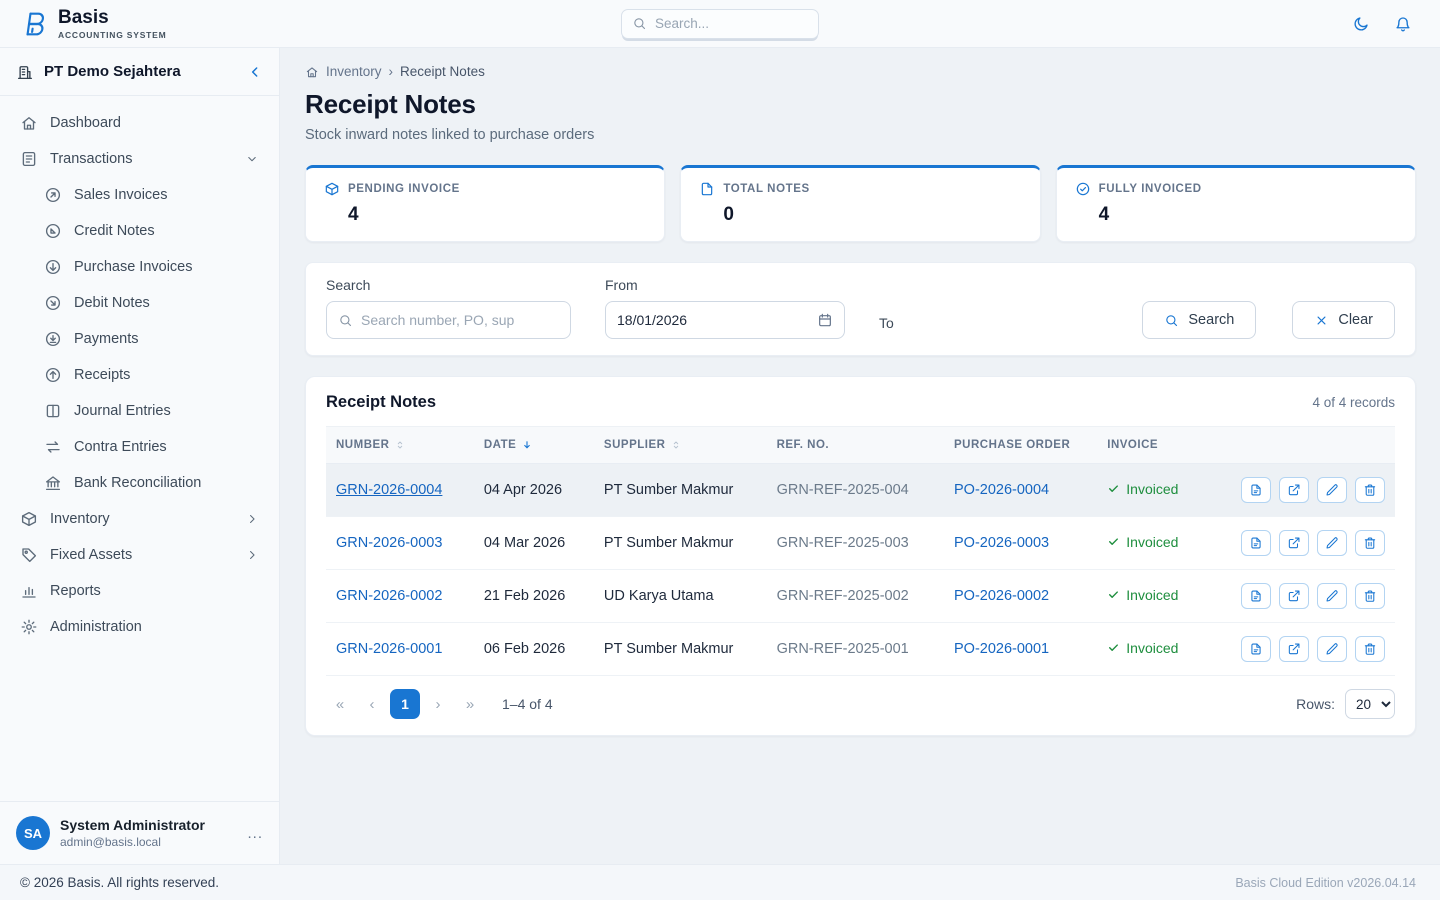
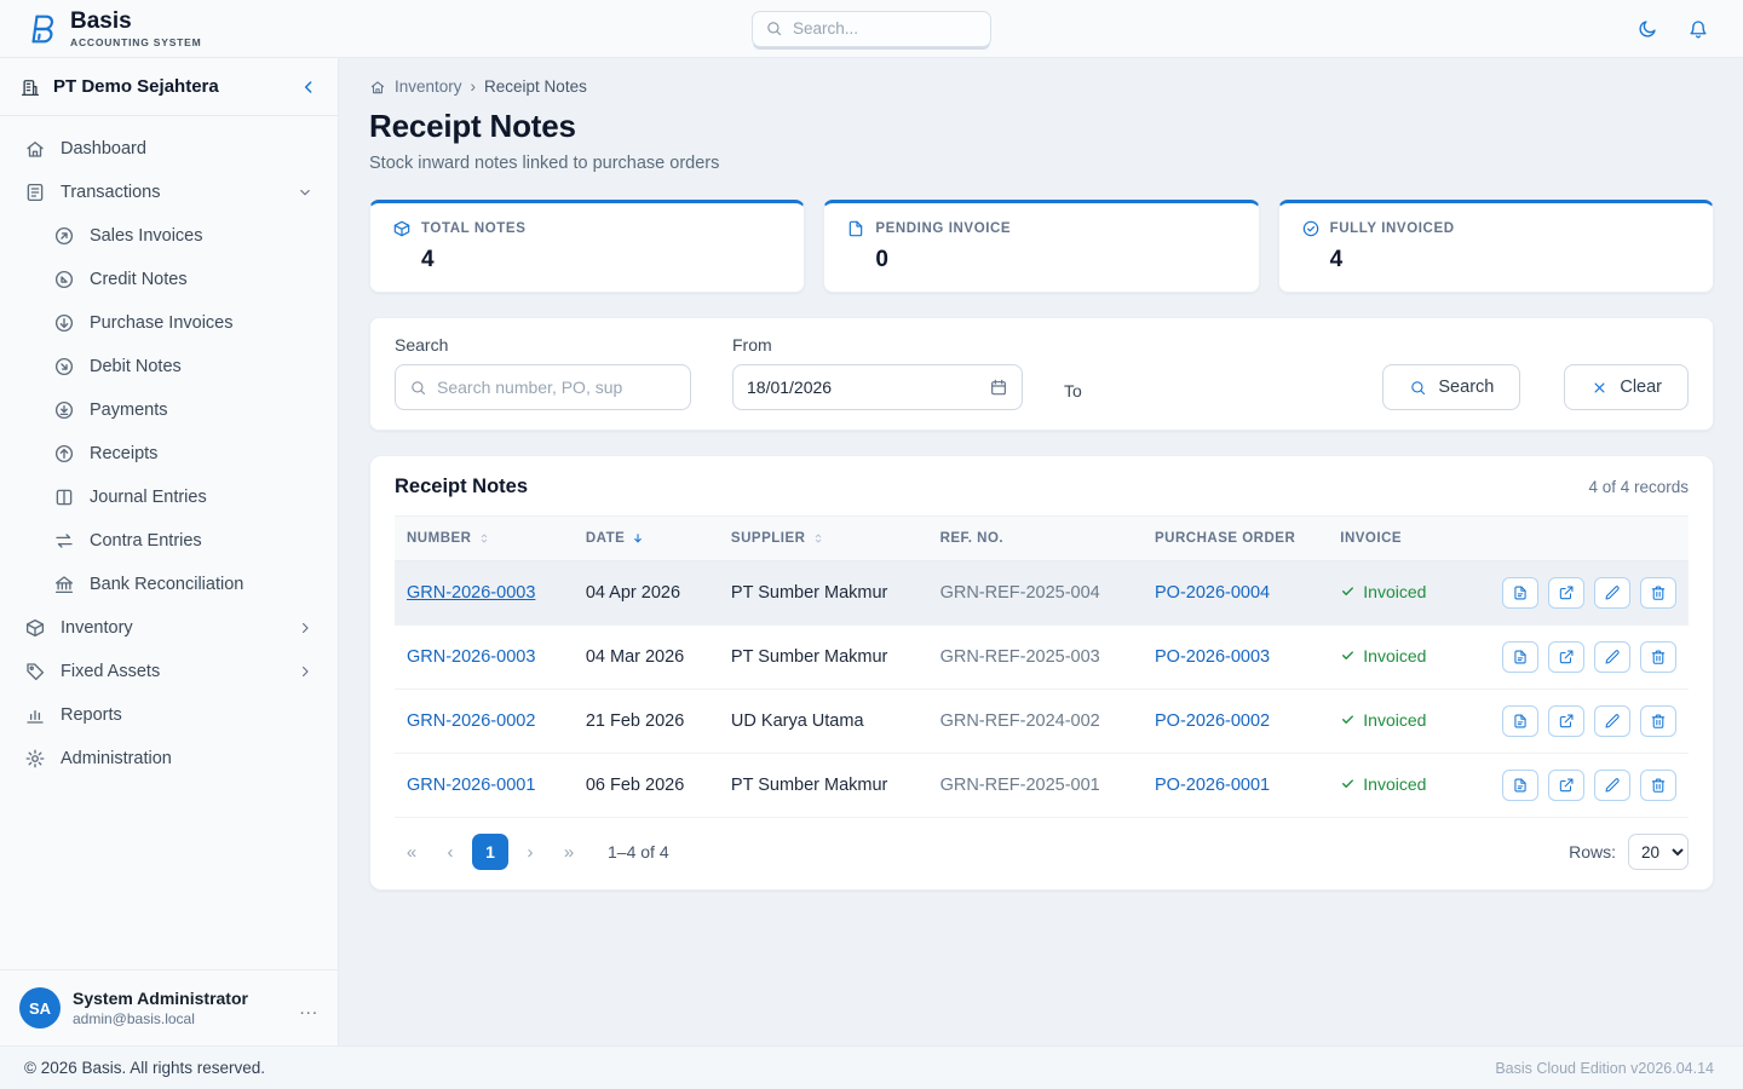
  Basis
  ACCOUNTING SYSTEM
  Search...
  PT Demo Sejahtera
  Dashboard
  Transactions
  Sales Invoices
  Credit Notes
  Purchase Invoices
  Debit Notes
  Payments
  Receipts
  Journal Entries
  Contra Entries
  Bank Reconciliation
  Inventory
  Fixed Assets
  Reports
  Administration
  SA
  System Administrator
  admin@basis.local
  ...
  Inventory
  ›
  Receipt Notes
  Receipt Notes
  Stock inward notes linked to purchase orders
- PENDING INVOICE
+ TOTAL NOTES
  4
- TOTAL NOTES
+ PENDING INVOICE
  0
  FULLY INVOICED
  4
  Search
  Search number, PO, sup
  From
  18/01/2026
  To
  Search
  Clear
  Receipt Notes
  4 of 4 records
  NUMBER	DATE	SUPPLIER	REF. NO.	PURCHASE ORDER	INVOICE
- GRN-2026-0004	04 Apr 2026	PT Sumber Makmur	GRN-REF-2025-004	PO-2026-0004	Invoiced
+ GRN-2026-0003	04 Apr 2026	PT Sumber Makmur	GRN-REF-2025-004	PO-2026-0004	Invoiced
  GRN-2026-0003	04 Mar 2026	PT Sumber Makmur	GRN-REF-2025-003	PO-2026-0003	Invoiced
- GRN-2026-0002	21 Feb 2026	UD Karya Utama	GRN-REF-2025-002	PO-2026-0002	Invoiced
+ GRN-2026-0002	21 Feb 2026	UD Karya Utama	GRN-REF-2024-002	PO-2026-0002	Invoiced
  GRN-2026-0001	06 Feb 2026	PT Sumber Makmur	GRN-REF-2025-001	PO-2026-0001	Invoiced
  «
  ‹
  1
  ›
  »
  1–4 of 4
  Rows:
  20
  © 2026 Basis. All rights reserved.
  Basis Cloud Edition v2026.04.14
